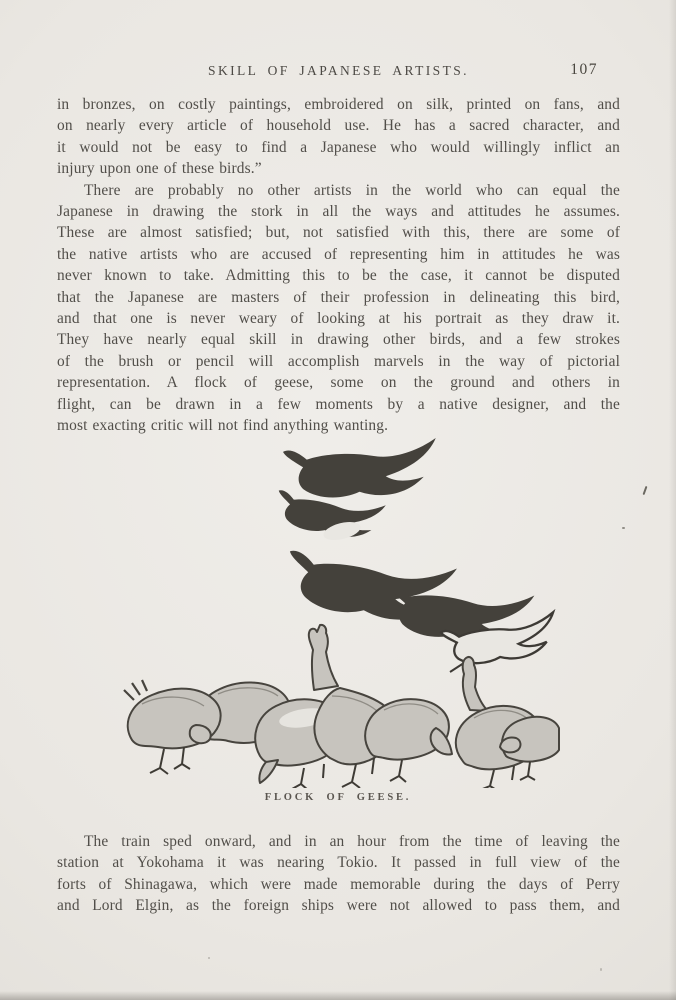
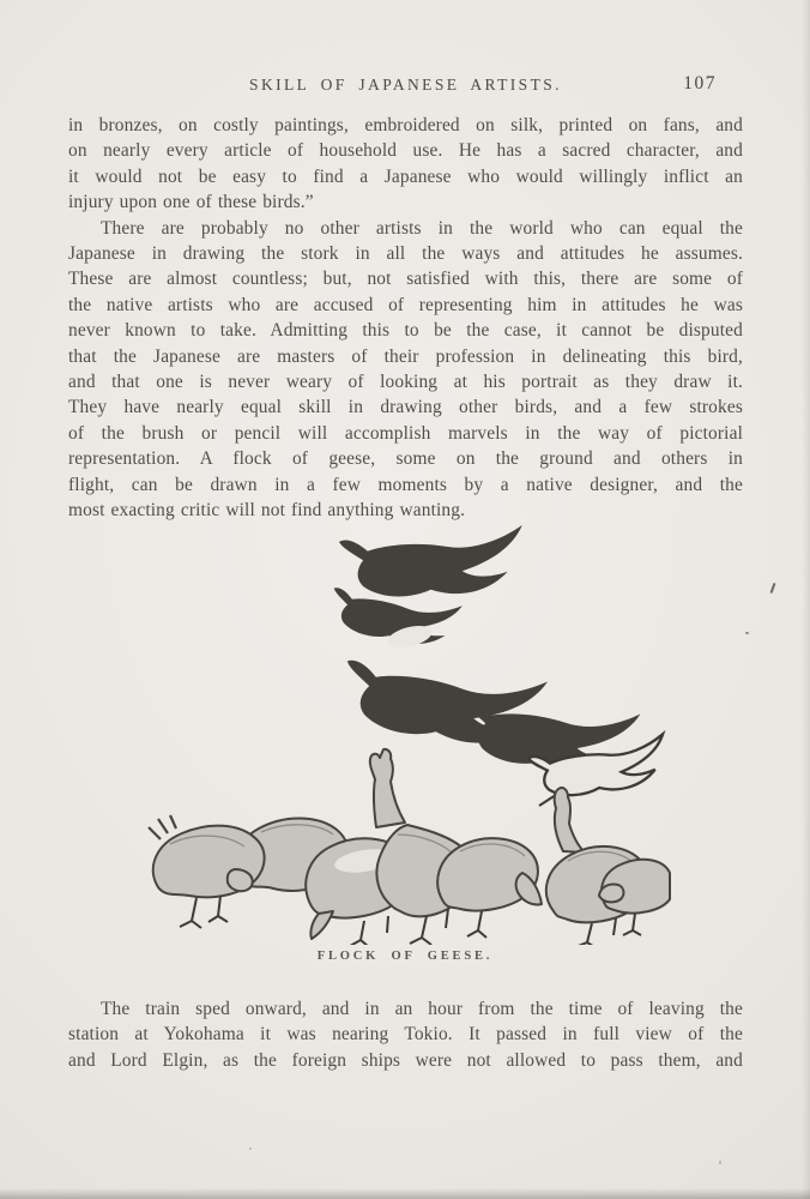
  SKILL OF JAPANESE ARTISTS.
  107
  in bronzes, on costly paintings, embroidered on silk, printed on fans, and
  on nearly every article of household use. He has a sacred character, and
  it would not be easy to find a Japanese who would willingly inflict an
  injury upon one of these birds.”
  There are probably no other artists in the world who can equal the
  Japanese in drawing the stork in all the ways and attitudes he assumes.
- These are almost satisfied; but, not satisfied with this, there are some of
+ These are almost countless; but, not satisfied with this, there are some of
  the native artists who are accused of representing him in attitudes he was
  never known to take. Admitting this to be the case, it cannot be disputed
  that the Japanese are masters of their profession in delineating this bird,
  and that one is never weary of looking at his portrait as they draw it.
  They have nearly equal skill in drawing other birds, and a few strokes
  of the brush or pencil will accomplish marvels in the way of pictorial
  representation. A flock of geese, some on the ground and others in
  flight, can be drawn in a few moments by a native designer, and the
  most exacting critic will not find anything wanting.
  FLOCK OF GEESE.
  The train sped onward, and in an hour from the time of leaving the
  station at Yokohama it was nearing Tokio. It passed in full view of the
- forts of Shinagawa, which were made memorable during the days of Perry
  and Lord Elgin, as the foreign ships were not allowed to pass them, and
